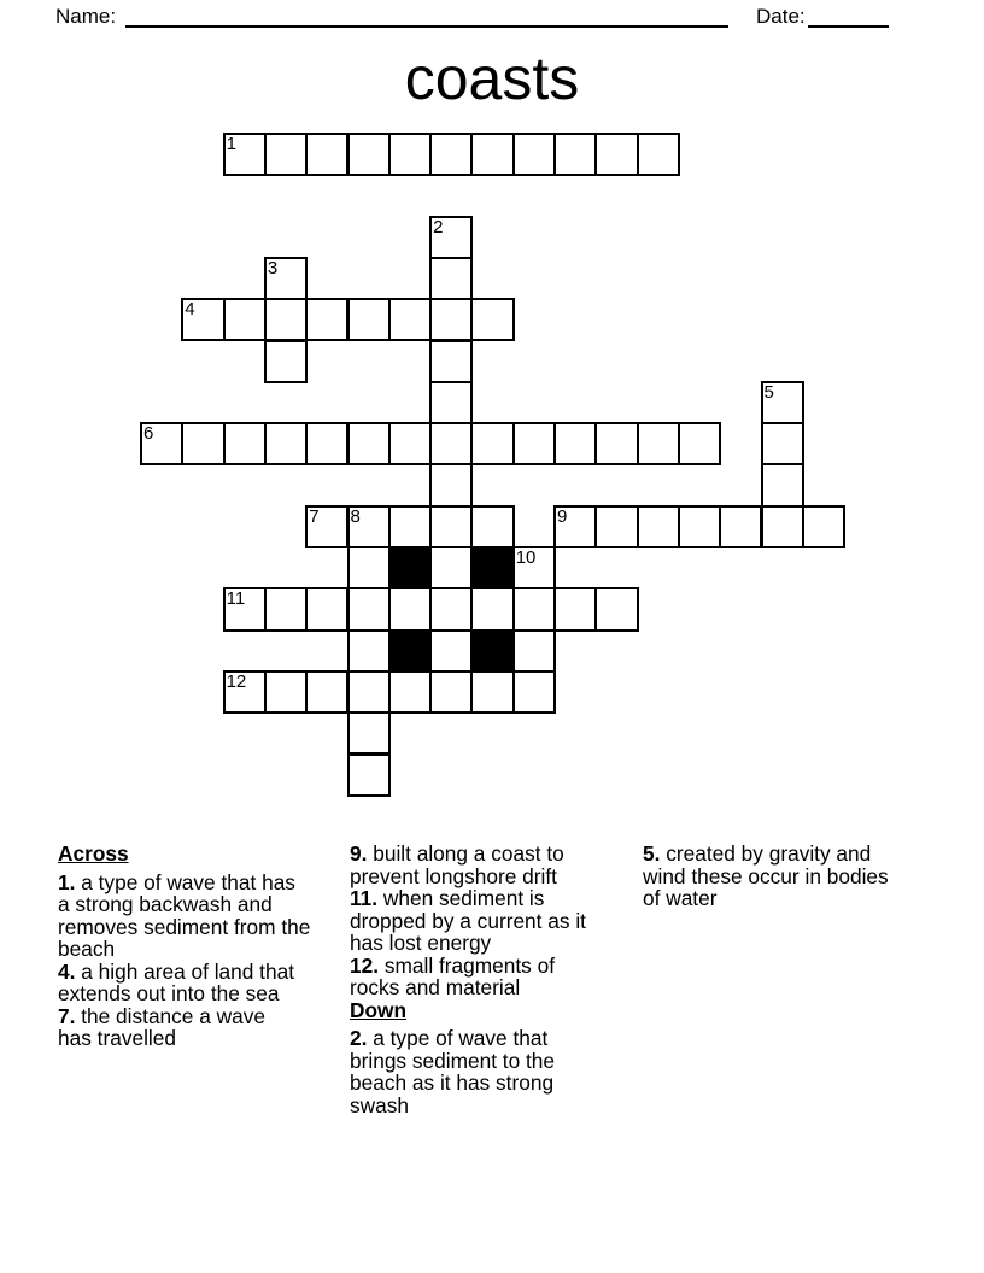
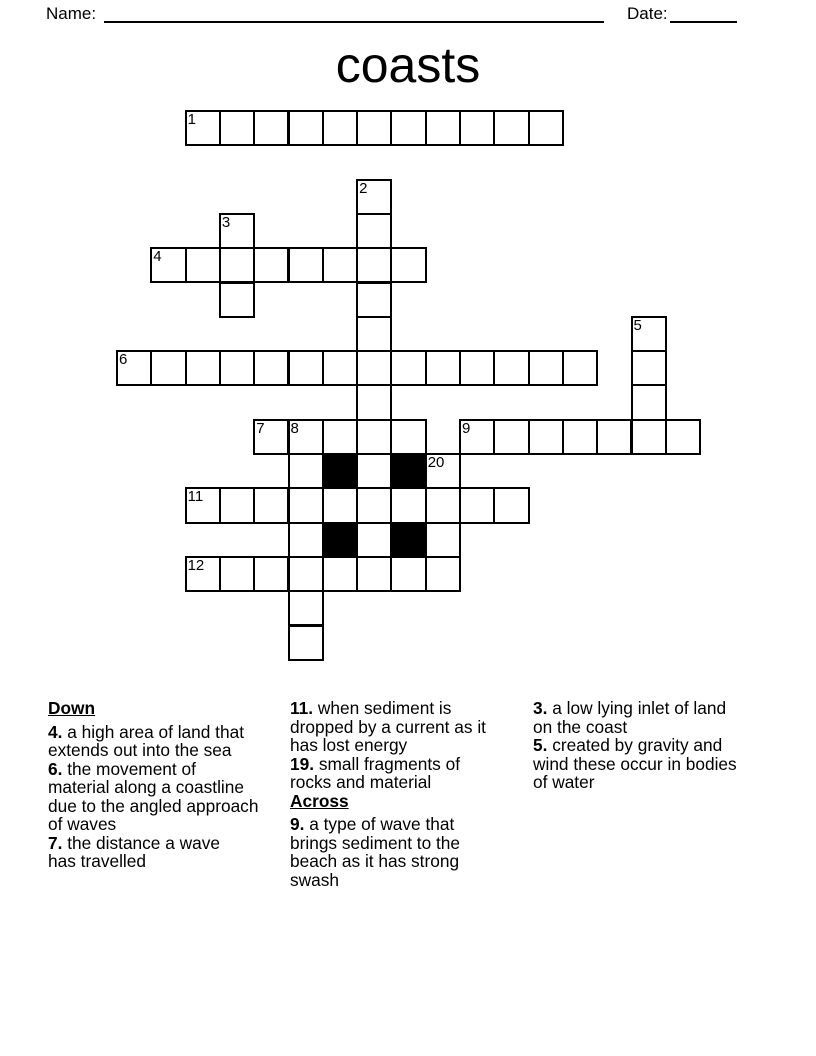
  Name:
  Date:
  coasts
  1
  2
  3
  4
  5
  6
  7
  8
  9
- 10
+ 20
  11
  12
- Across
+ Down
- 1. a type of wave that has
- a strong backwash and
- removes sediment from the
- beach
  4. a high area of land that
  extends out into the sea
+ 6. the movement of
+ material along a coastline
+ due to the angled approach
+ of waves
  7. the distance a wave
  has travelled
- 9. built along a coast to
- prevent longshore drift
  11. when sediment is
  dropped by a current as it
  has lost energy
- 12. small fragments of
+ 19. small fragments of
  rocks and material
- Down
+ Across
- 2. a type of wave that
+ 9. a type of wave that
  brings sediment to the
  beach as it has strong
  swash
+ 3. a low lying inlet of land
+ on the coast
  5. created by gravity and
  wind these occur in bodies
  of water
